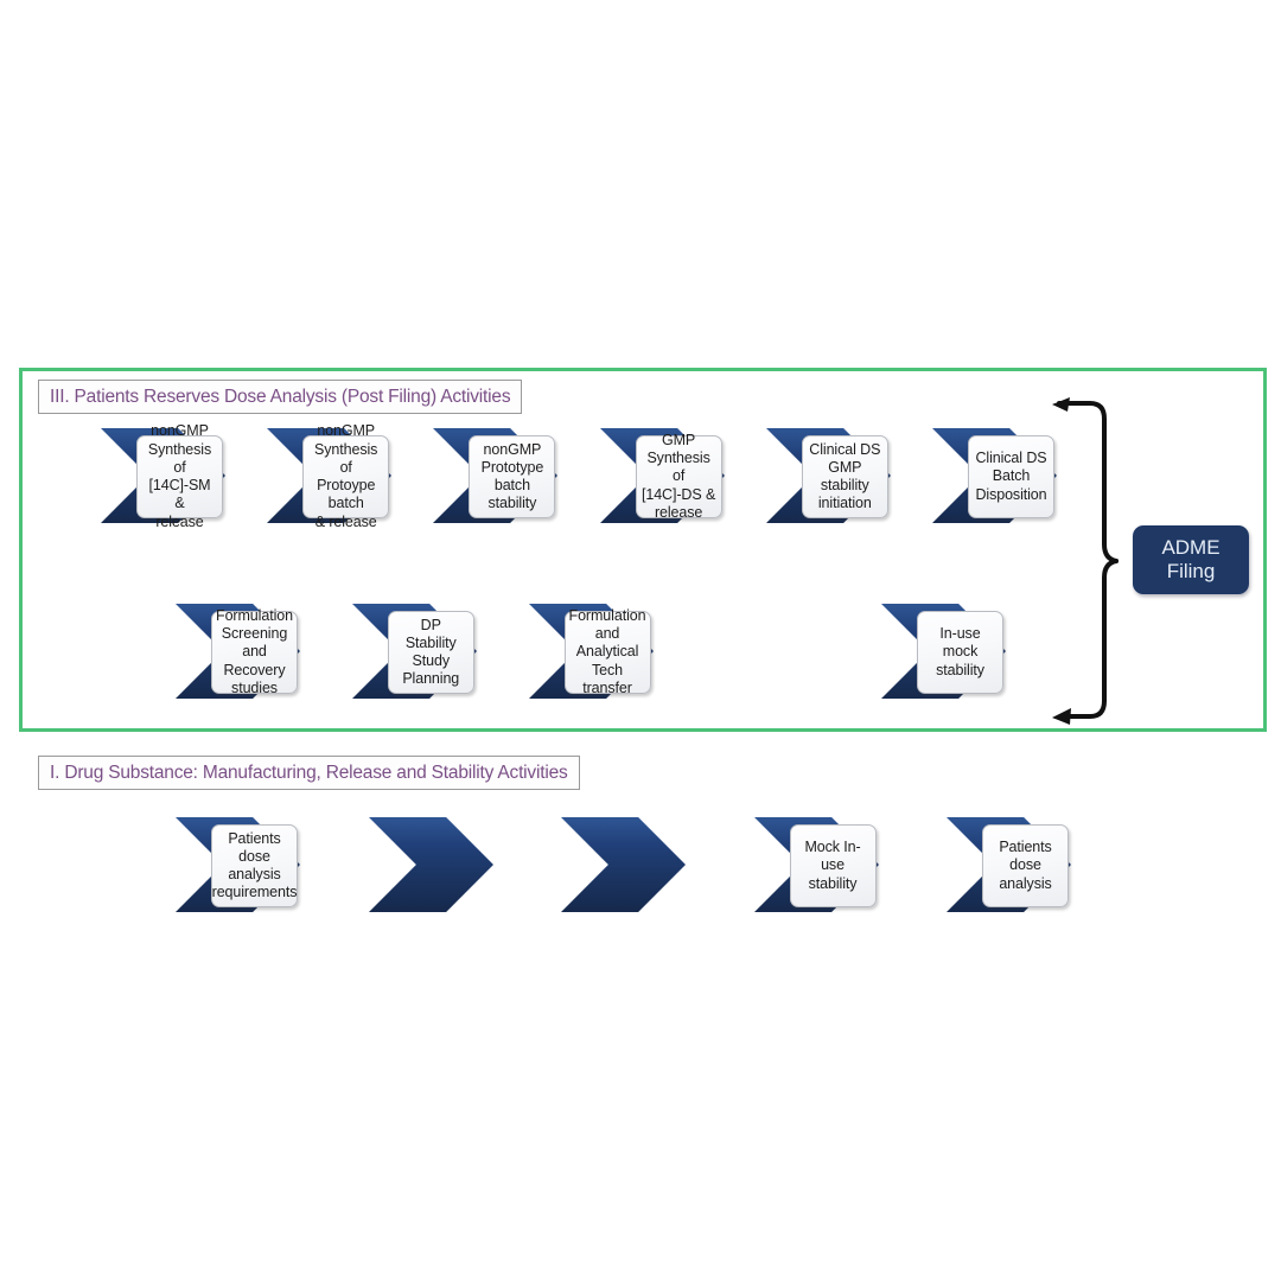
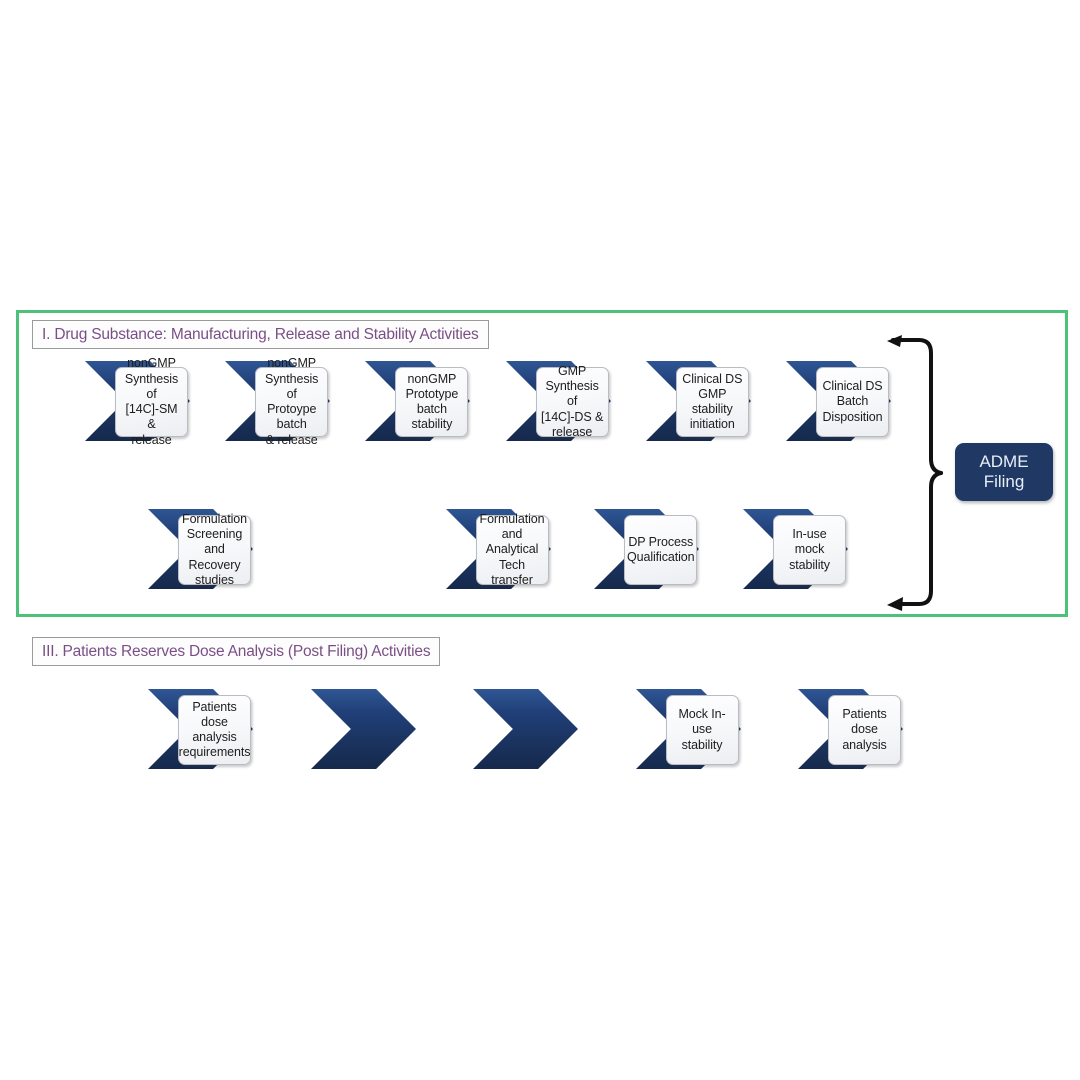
- III. Patients Reserves Dose Analysis (Post Filing) Activities
+ I. Drug Substance: Manufacturing, Release and Stability Activities
  nonGMP
  Synthesis of
  [14C]-SM &
  release
  nonGMP
  Synthesis of
  Protoype batch
  & release
  nonGMP
  Prototype
  batch stability
  GMP
  Synthesis of
  [14C]-DS &
  release
  Clinical DS
  GMP stability
  initiation
  Clinical DS
  Batch
  Disposition
  Formulation
  Screening
  and Recovery
  studies
- DP Stability
- Study
- Planning
  Formulation
  and Analytical
  Tech transfer
+ DP Process
+ Qualification
  In-use mock
  stability
- I. Drug Substance: Manufacturing, Release and Stability Activities
+ III. Patients Reserves Dose Analysis (Post Filing) Activities
  Patients dose
  analysis
  requirements
  Mock In-use
  stability
  Patients dose
  analysis
  ADME
  Filing
